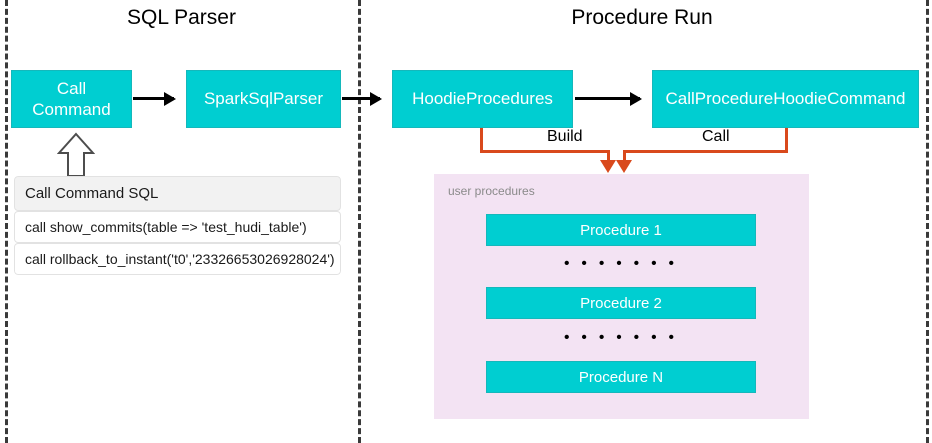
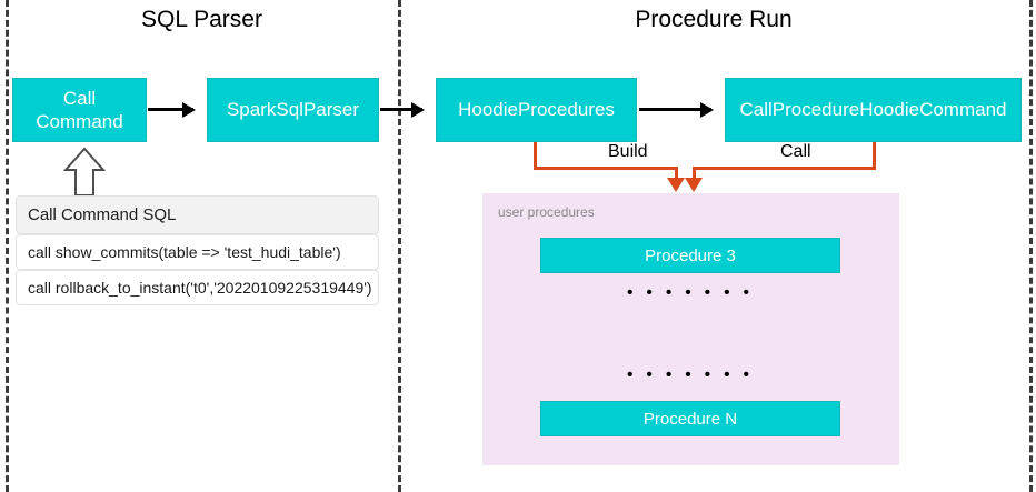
  SQL Parser
  Procedure Run
  Call
  Command
  SparkSqlParser
  HoodieProcedures
  CallProcedureHoodieCommand
  Call Command SQL
  call show_commits(table => 'test_hudi_table')
- call rollback_to_instant('t0','23326653026928024')
+ call rollback_to_instant('t0','20220109225319449')
  Build
  Call
  user procedures
- Procedure 1
+ Procedure 3
  • • • • • • •
- Procedure 2
  • • • • • • •
  Procedure N
